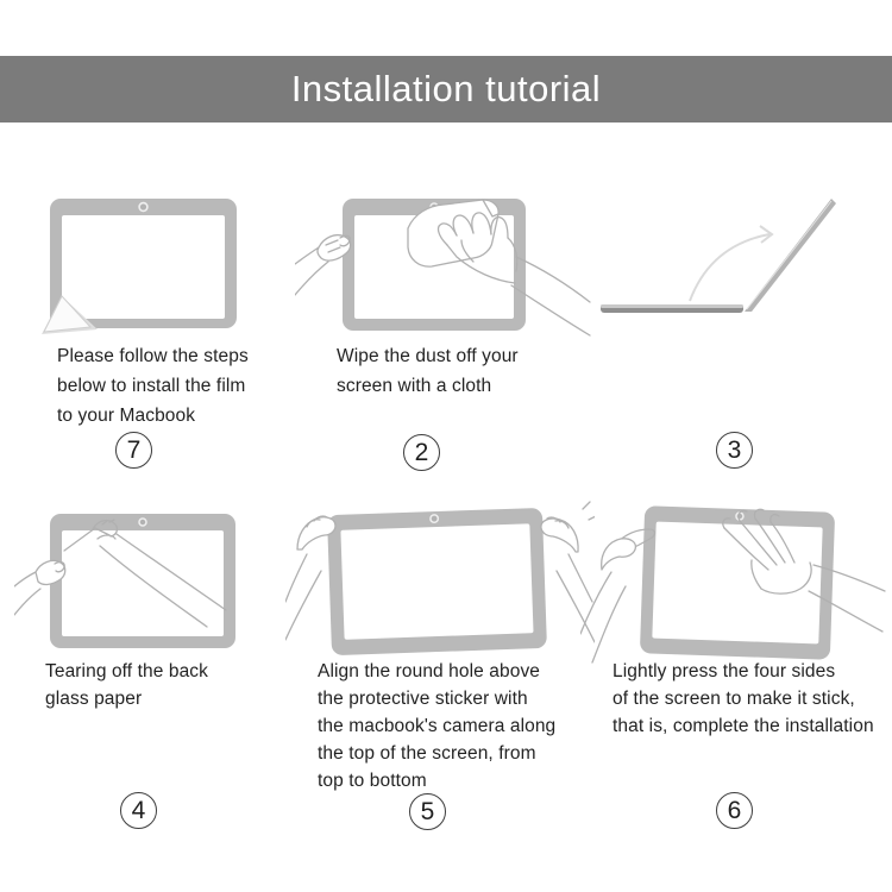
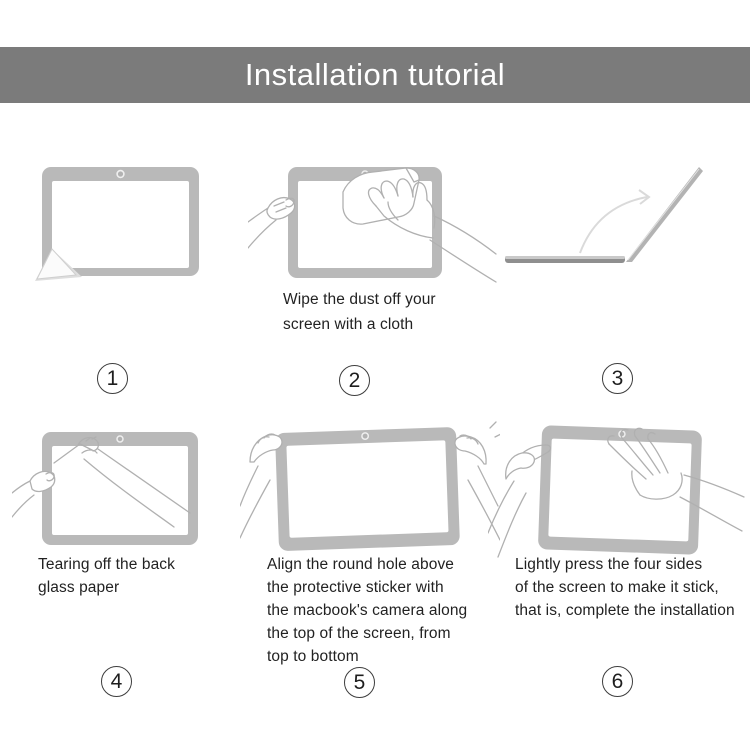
  Installation tutorial
- Please follow the steps
- below to install the film
- to your Macbook
  Wipe the dust off your
  screen with a cloth
  Tearing off the back
  glass paper
  Align the round hole above
  the protective sticker with
  the macbook's camera along
  the top of the screen, from
  top to bottom
  Lightly press the four sides
  of the screen to make it stick,
  that is, complete the installation
- 7
+ 1
  2
  3
  4
  5
  6
